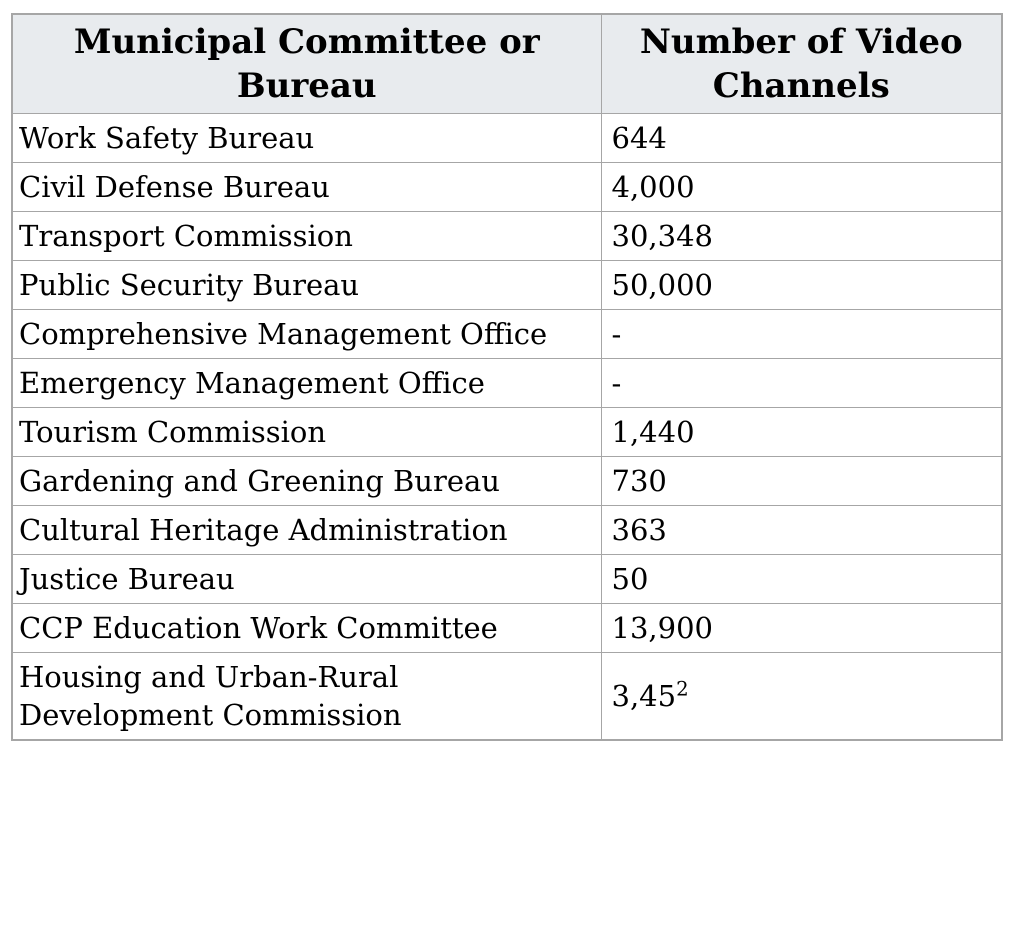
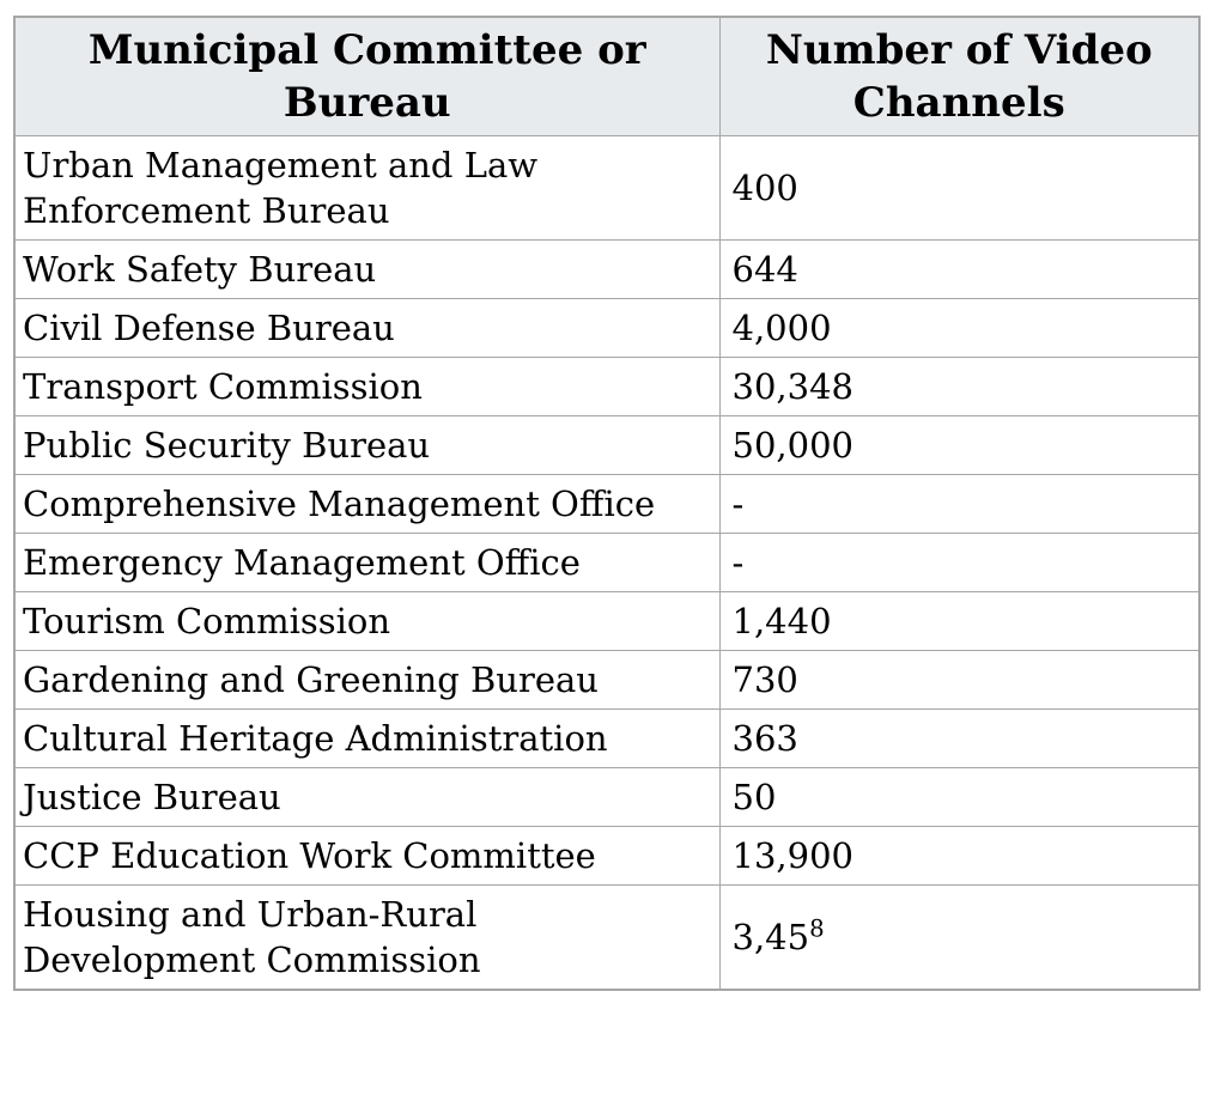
  Municipal Committee or Bureau	Number of Video Channels
+ Urban Management and Law Enforcement Bureau	400
  Work Safety Bureau	644
  Civil Defense Bureau	4,000
  Transport Commission	30,348
  Public Security Bureau	50,000
  Comprehensive Management Office	-
  Emergency Management Office	-
  Tourism Commission	1,440
  Gardening and Greening Bureau	730
  Cultural Heritage Administration	363
  Justice Bureau	50
  CCP Education Work Committee	13,900
- Housing and Urban-Rural Development Commission	3,452
+ Housing and Urban-Rural Development Commission	3,458
